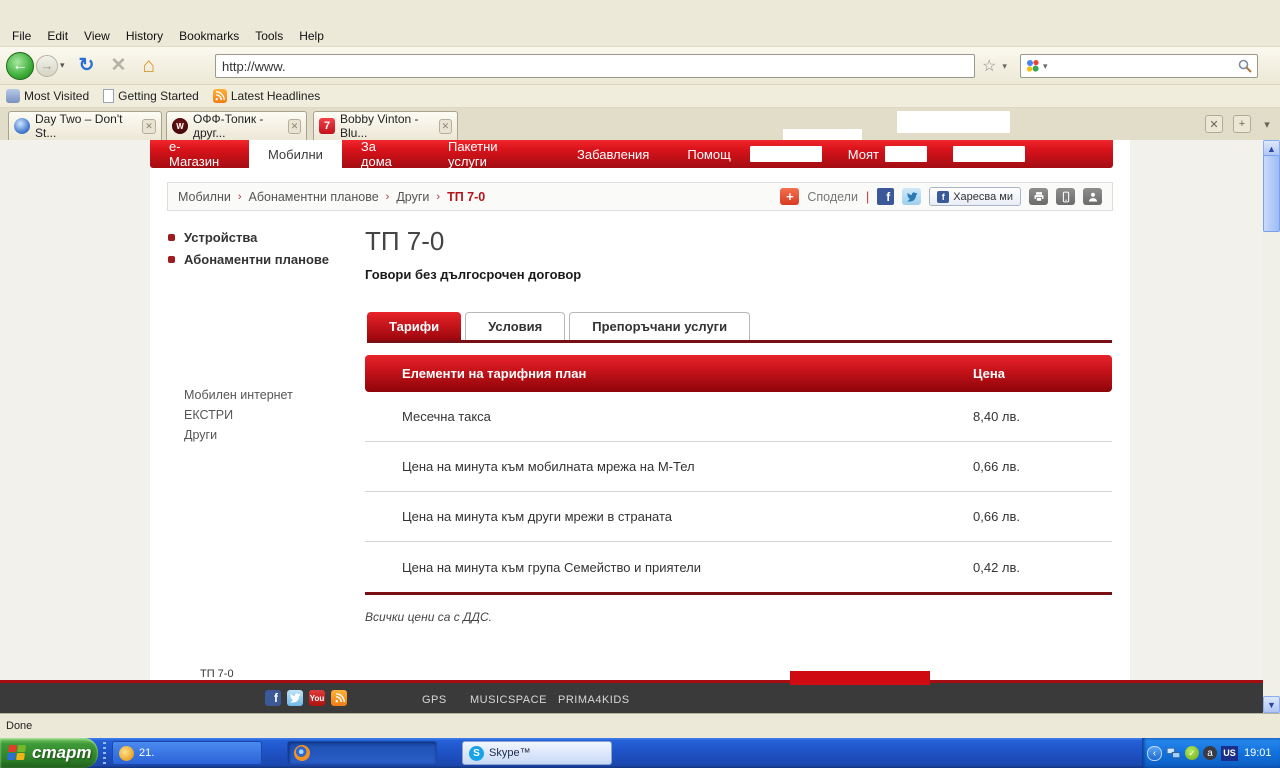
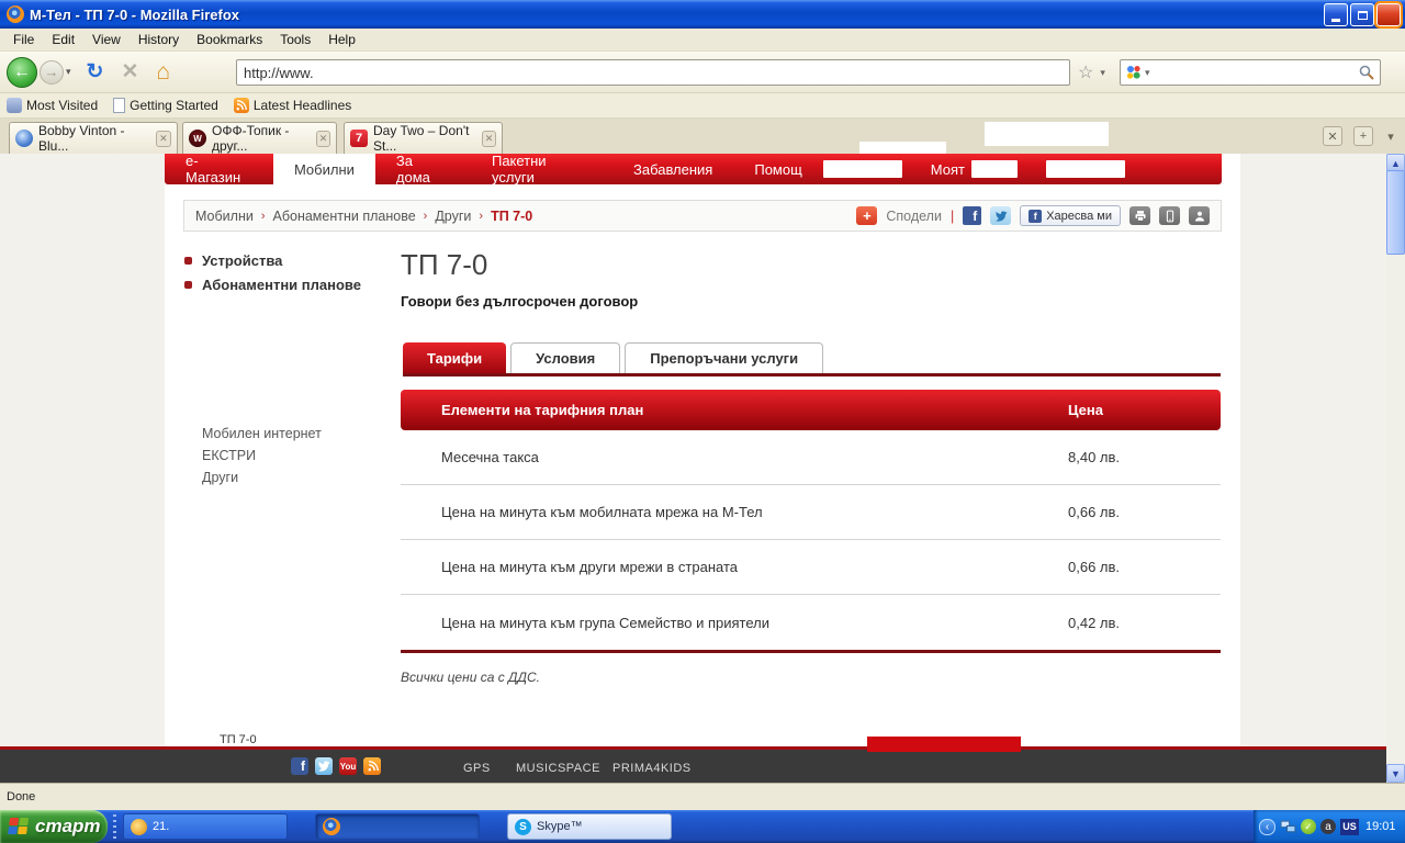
+ М-Тел - ТП 7-0 - Mozilla Firefox
  File
  Edit
  View
  History
  Bookmarks
  Tools
  Help
  ←
  →
  ▾
  ↻
  ✕
  ⌂
  http://www.
  ☆
  ▾
  ▾
  Most Visited
  Getting Started
  Latest Headlines
- Day Two – Don't St...
+ Bobby Vinton - Blu...
  ✕
  W
  ОФФ-Топик - друг...
  ✕
  7
- Bobby Vinton - Blu...
+ Day Two – Don't St...
  ✕
  ✕
  +
  ▾
  е-Магазин
  Мобилни
  За дома
  Пакетни услуги
  Забавления
  Помощ
  Моят
  Мобилни
  ›
  Абонаментни планове
  ›
  Други
  ›
  ТП 7-0
  +
  Сподели
  |
  f
  f
  Харесва ми
  Устройства
  Абонаментни планове
  Мобилен интернет
  ЕКСТРИ
  Други
  ТП 7-0
  Говори без дългосрочен договор
  Тарифи
  Условия
  Препоръчани услуги
  Елементи на тарифния план
  Цена
  Месечна такса
  8,40 лв.
  Цена на минута към мобилната мрежа на М-Тел
  0,66 лв.
  Цена на минута към други мрежи в страната
  0,66 лв.
  Цена на минута към група Семейство и приятели
  0,42 лв.
  Всички цени са с ДДС.
  ТП 7-0
  f
  You
  GPS
  MUSICSPACE
  PRIMA4KIDS
  ▲
  ▼
  Done
  старт
  21.
  S
  Skype™
  ‹
  ✓
  a
  US
  19:01
